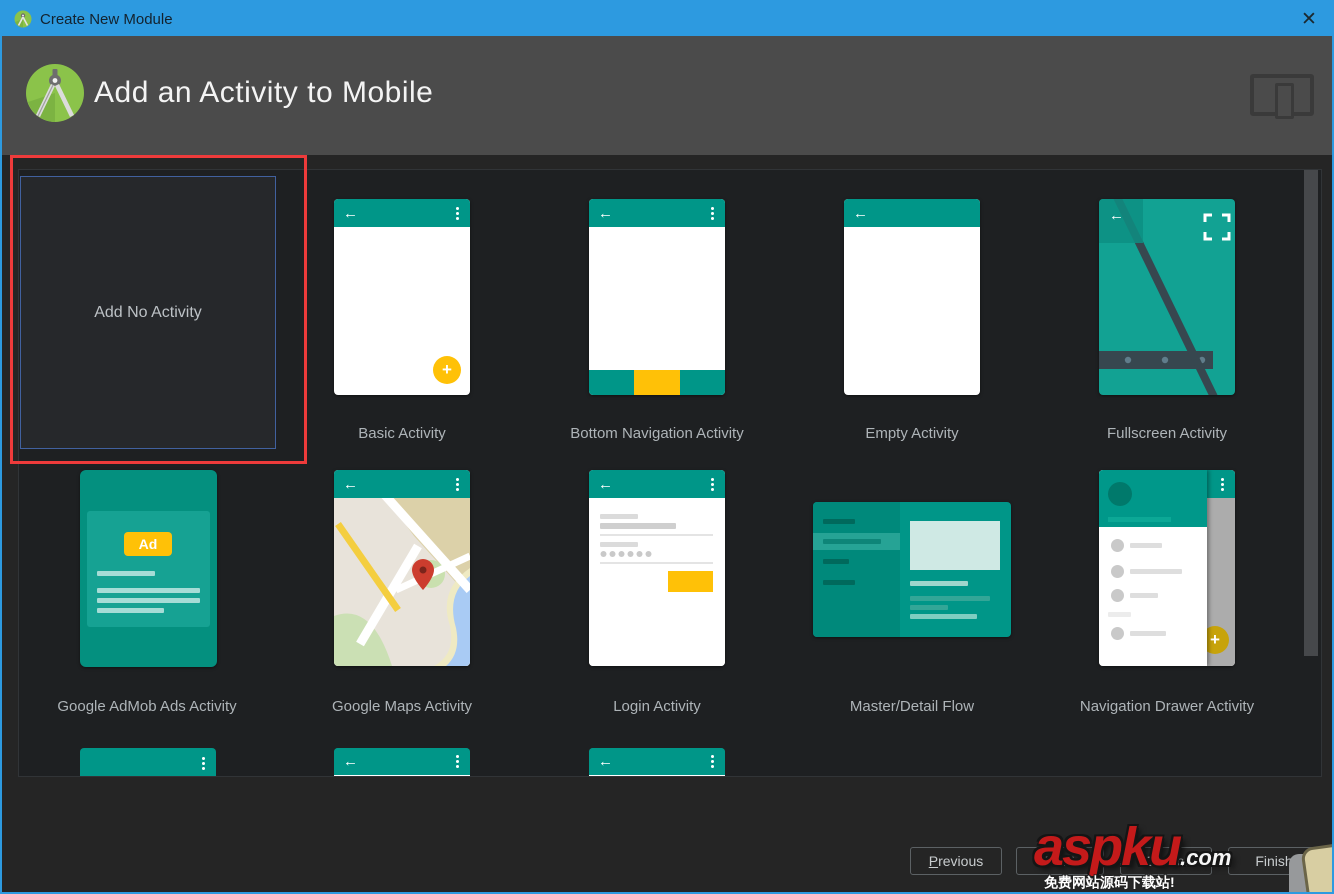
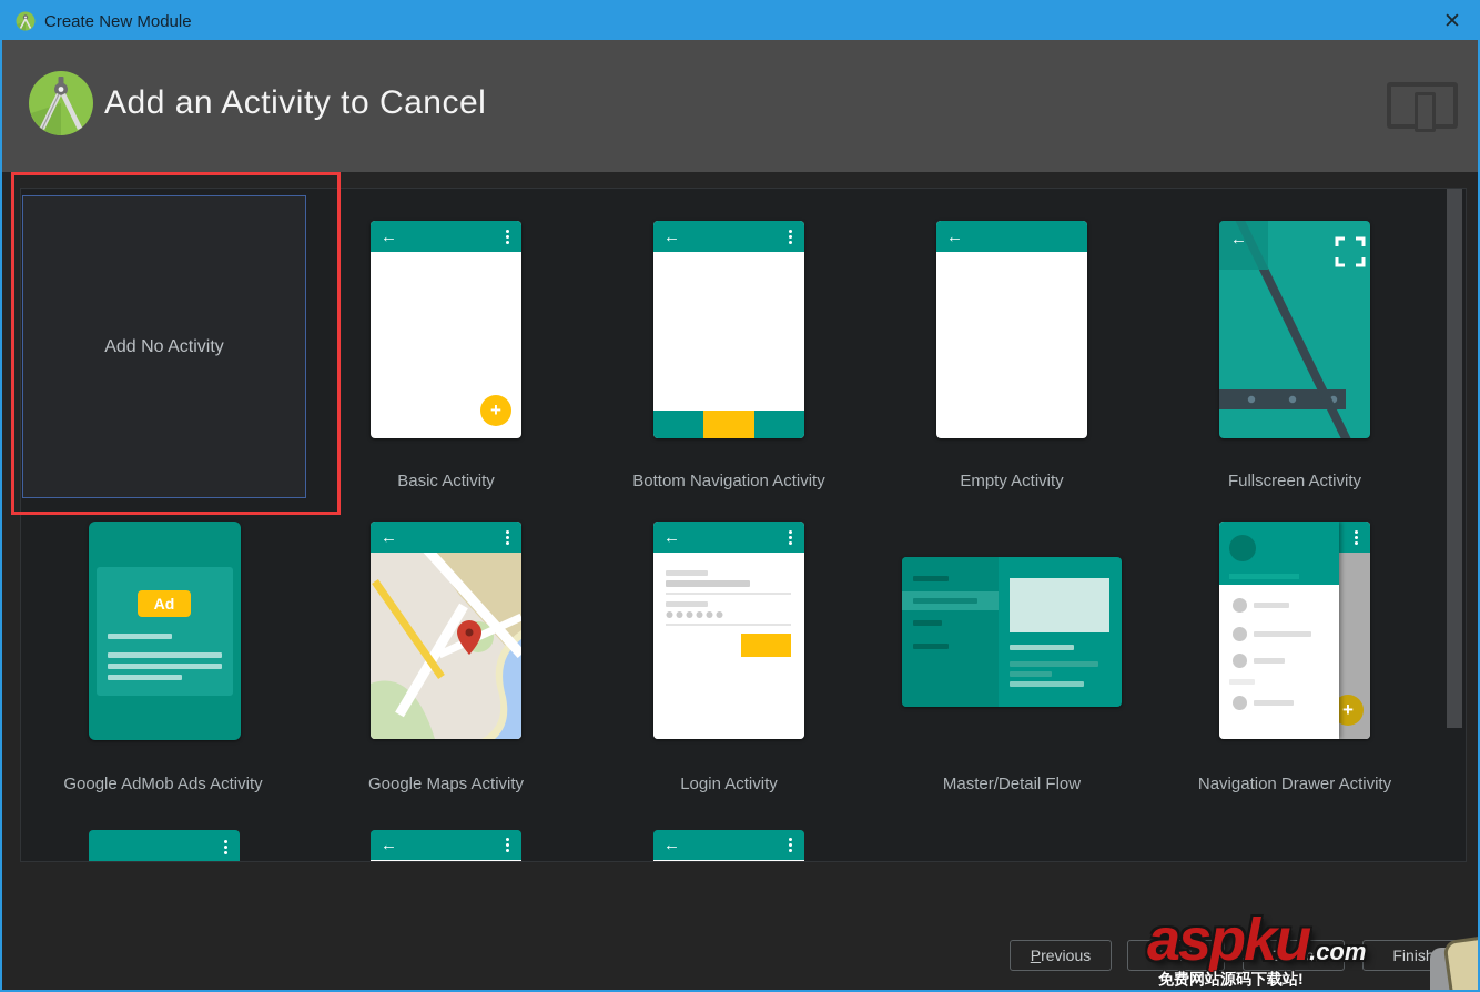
  Create New Module
  ✕
- Add an Activity to Mobile
+ Add an Activity to Cancel
  Add No Activity
  ←
  +
  ←
  ←
  ←
  Basic Activity
  Bottom Navigation Activity
  Empty Activity
  Fullscreen Activity
  Ad
  ←
  ←
  +
  Google AdMob Ads Activity
  Google Maps Activity
  Login Activity
  Master/Detail Flow
  Navigation Drawer Activity
  ←
  ←
  Previous
  Next
  Cancel
  Finis
  aspku.com
  免费网站源码下载站!
